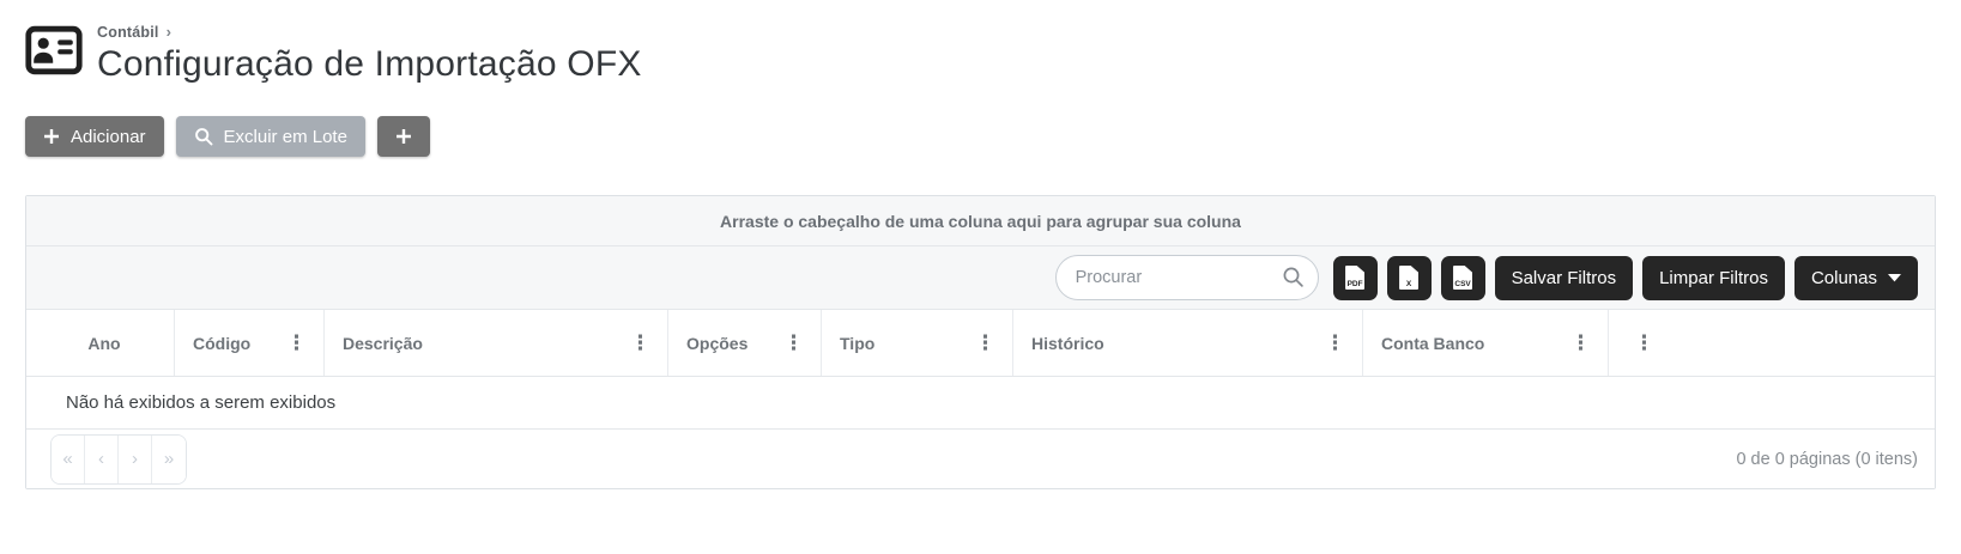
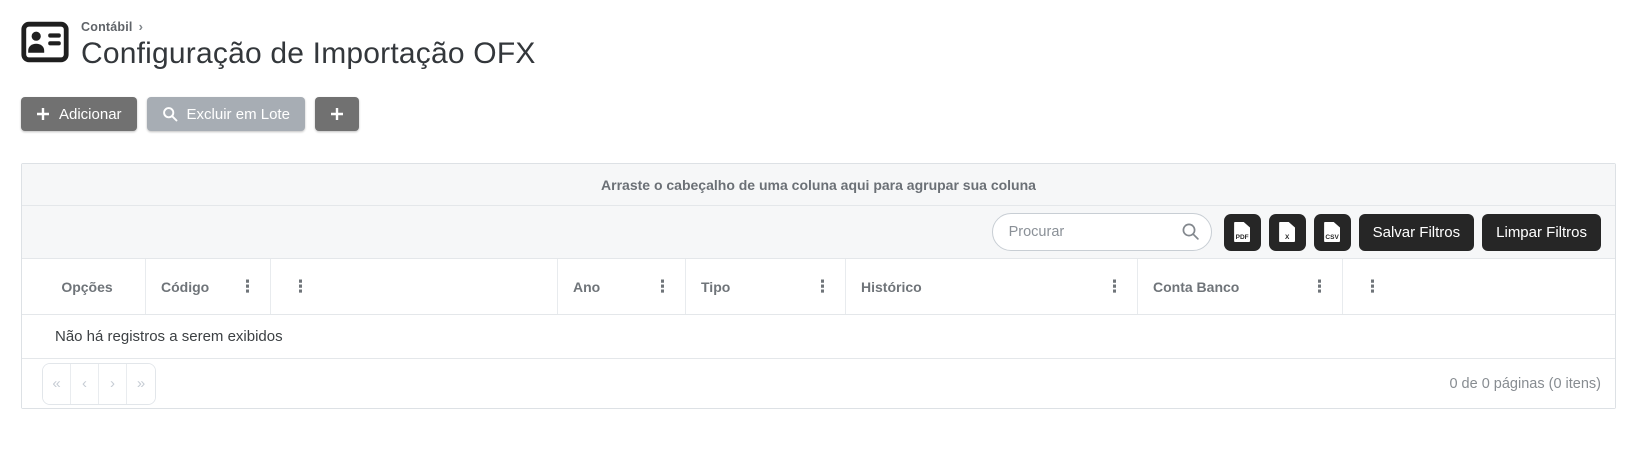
  Contábil
  ›
  Configuração de Importação OFX
  Adicionar
  Excluir em Lote
  Arraste o cabeçalho de uma coluna aqui para agrupar sua coluna
  Procurar
  Salvar Filtros
  Limpar Filtros
- Colunas
- Ano
+ Opções
  Código
  ⋮
- Descrição
  ⋮
- Opções
+ Ano
  ⋮
  Tipo
  ⋮
  Histórico
  ⋮
  Conta Banco
  ⋮
  ⋮
- Não há exibidos a serem exibidos
+ Não há registros a serem exibidos
  «
  ‹
  ›
  »
  0 de 0 páginas (0 itens)
